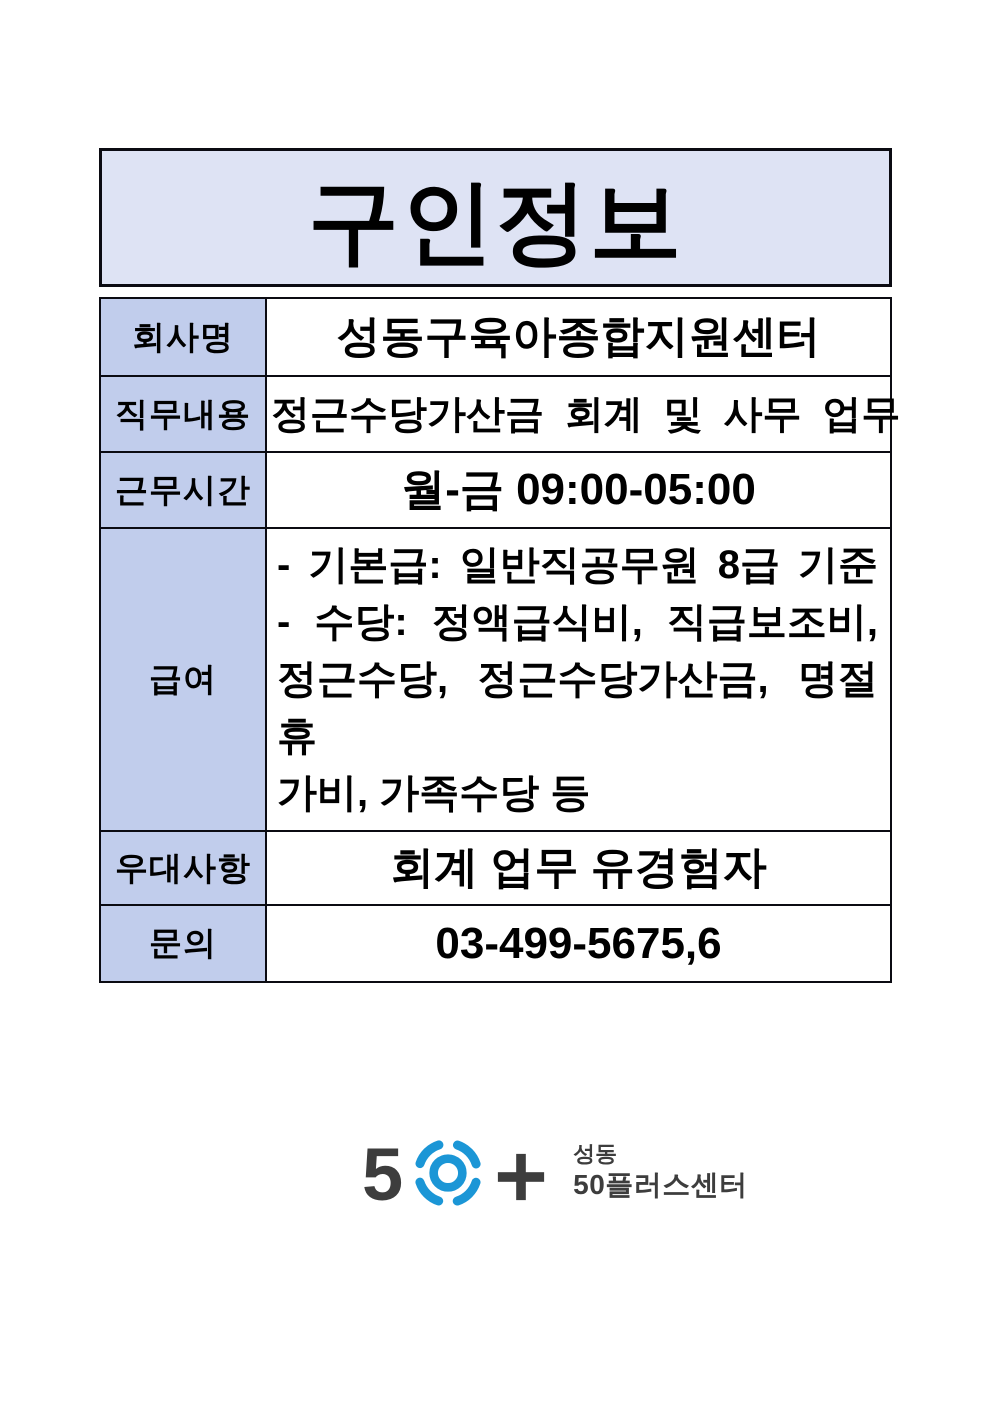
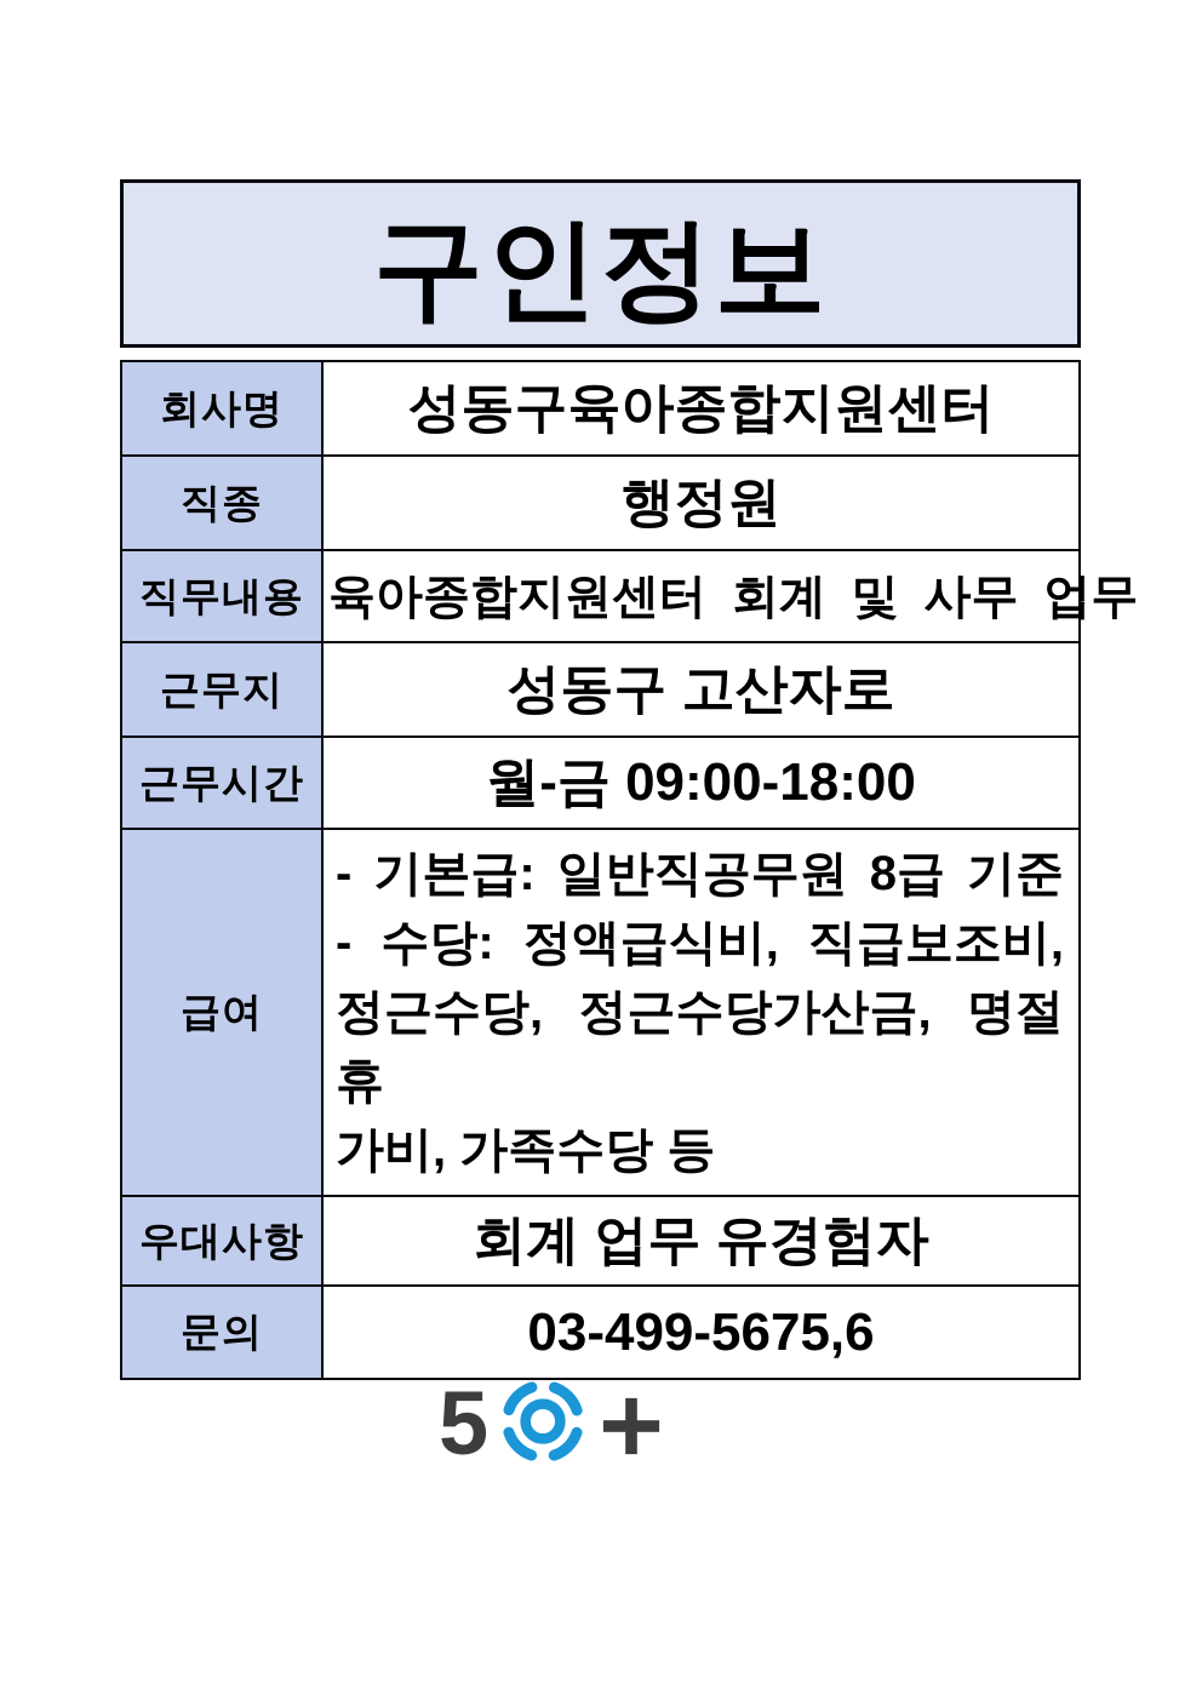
  구인정보
  회사명	성동구육아종합지원센터
+ 직종	행정원
- 직무내용	정근수당가산금 회계 및 사무 업무
+ 직무내용	육아종합지원센터 회계 및 사무 업무
+ 근무지	성동구 고산자로
- 근무시간	월-금 09:00-05:00
+ 근무시간	월-금 09:00-18:00
  급여	- 기본급: 일반직공무원 8급 기준 - 수당: 정액급식비, 직급보조비, 정근수당, 정근수당가산금, 명절휴 가비, 가족수당 등
  우대사항	회계 업무 유경험자
  문의	03-499-5675,6
  5
- 성동
- 50플러스센터
